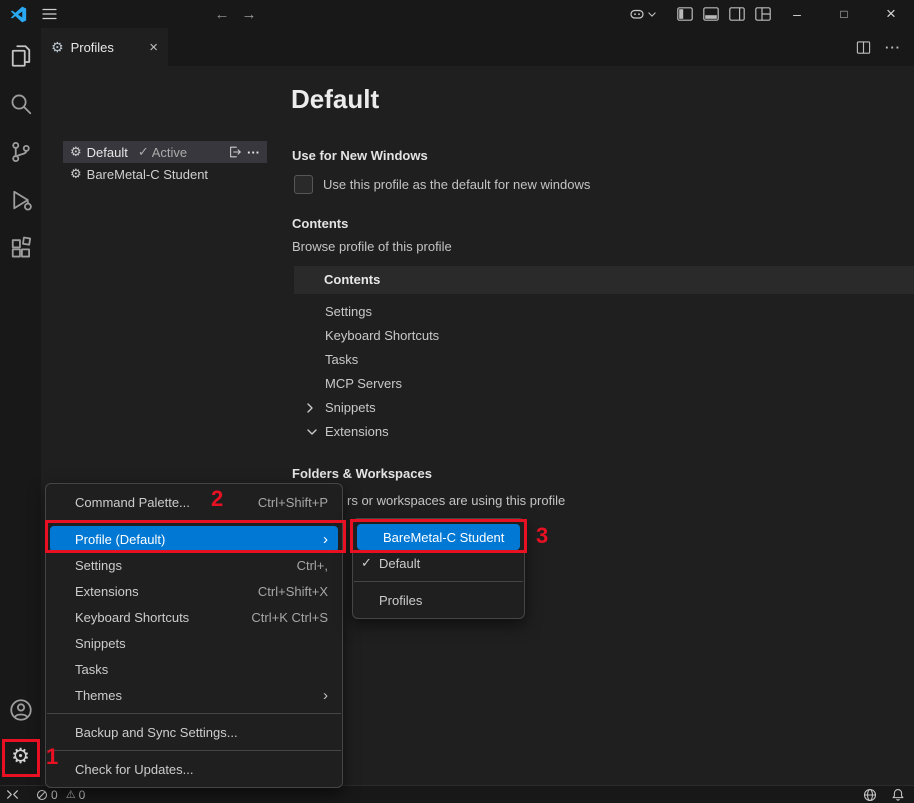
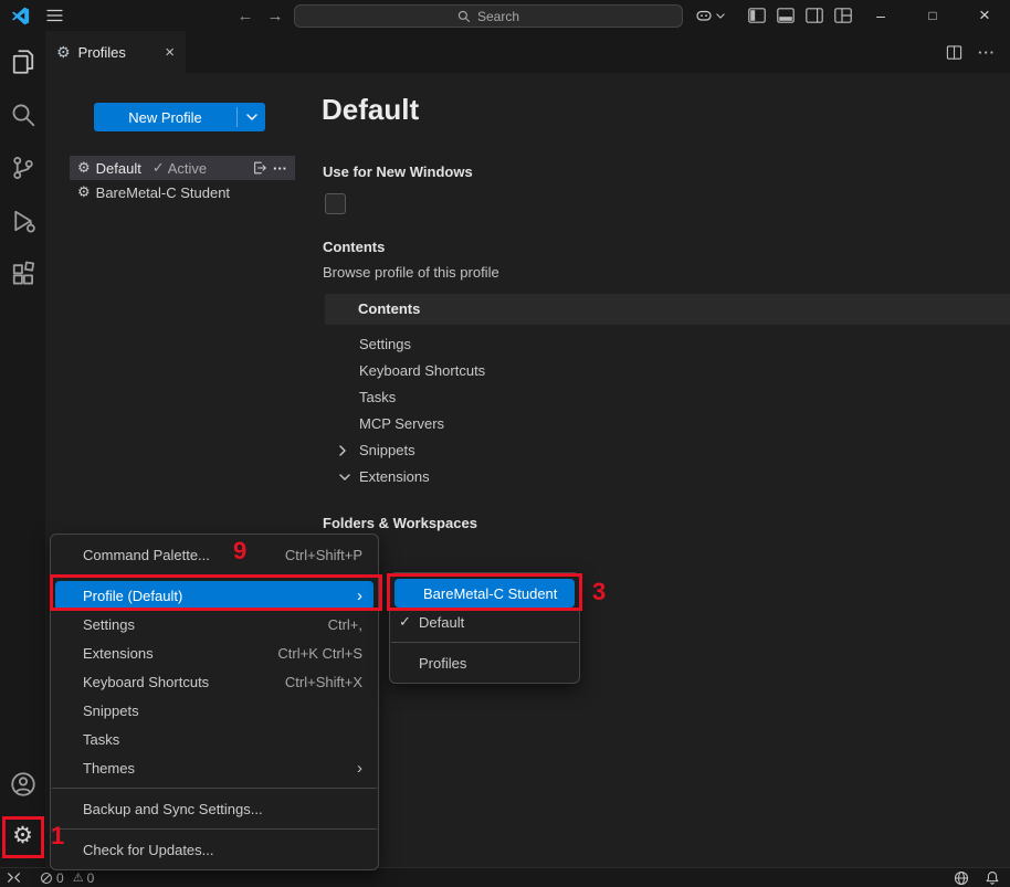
  ←
  →
+ Search
  –
  □
  ×
  ⚙
  ⚙
  Profiles
  ×
  ···
+ New Profile
  ⚙
  Default
  ✓
  Active
  ···
  ⚙
  BareMetal-C Student
  Default
  Use for New Windows
- Use this profile as the default for new windows
  Contents
  Browse profile of this profile
  Contents
  Settings
  Keyboard Shortcuts
  Tasks
  MCP Servers
  Snippets
  Extensions
  Folders & Workspaces
- rs or workspaces are using this profile
  Command Palette...
  Ctrl+Shift+P
  Profile (Default)
  ›
  Settings
  Ctrl+,
  Extensions
- Ctrl+Shift+X
+ Ctrl+K Ctrl+S
  Keyboard Shortcuts
- Ctrl+K Ctrl+S
+ Ctrl+Shift+X
  Snippets
  Tasks
  Themes
  ›
  Backup and Sync Settings...
  Check for Updates...
  BareMetal-C Student
  ✓
  Default
  Profiles
  0
  ⚠
  0
  1
- 2
+ 9
  3
